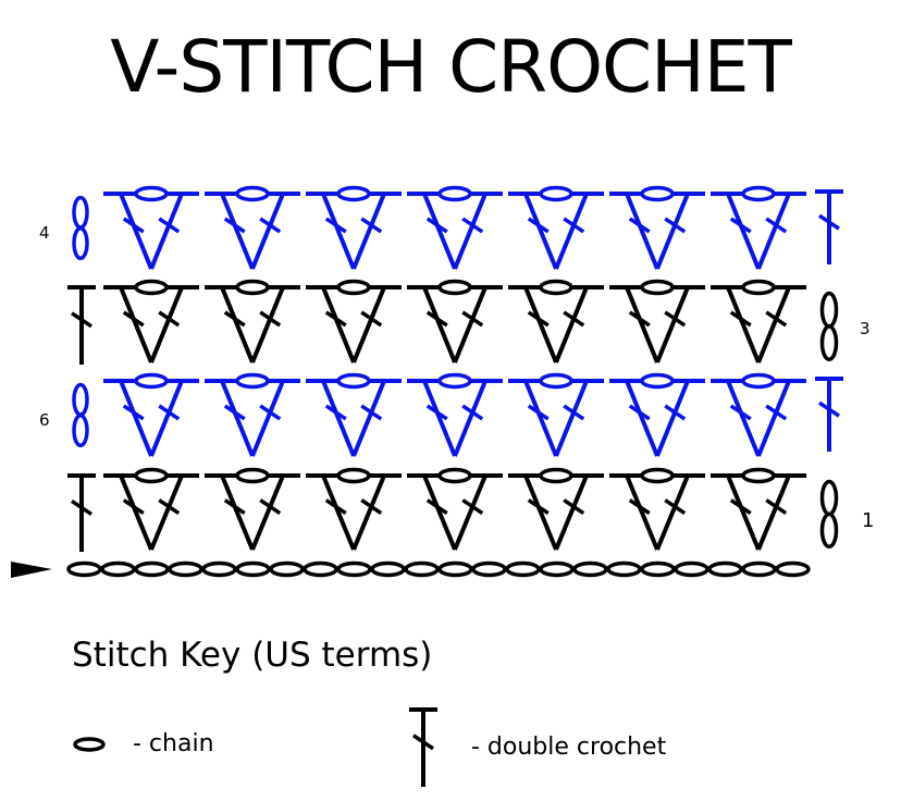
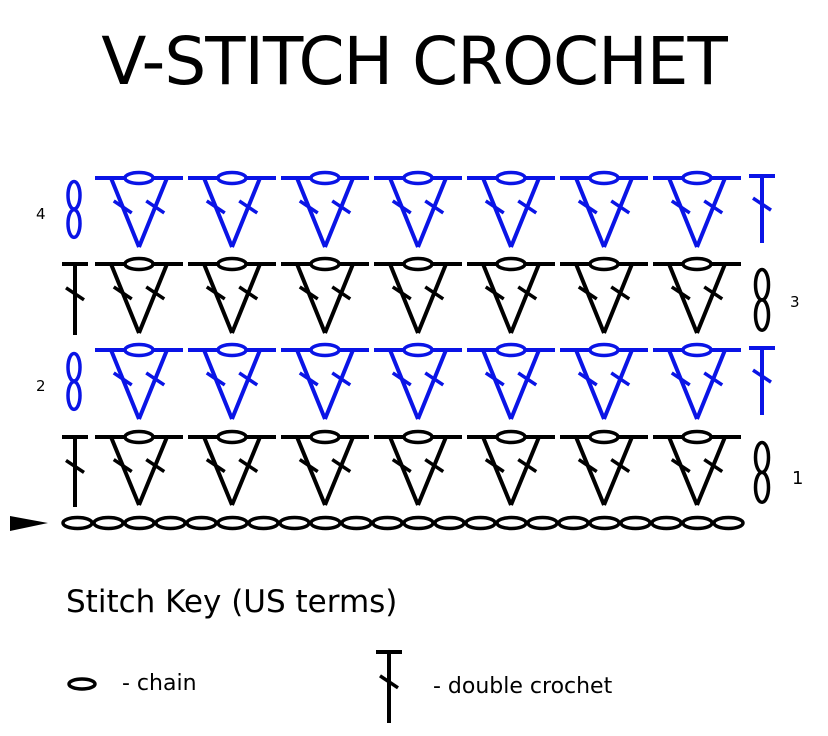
  V-STITCH CROCHET
  4
  3
- 6
+ 2
  1
  Stitch Key (US terms)
  - chain
  - double crochet
